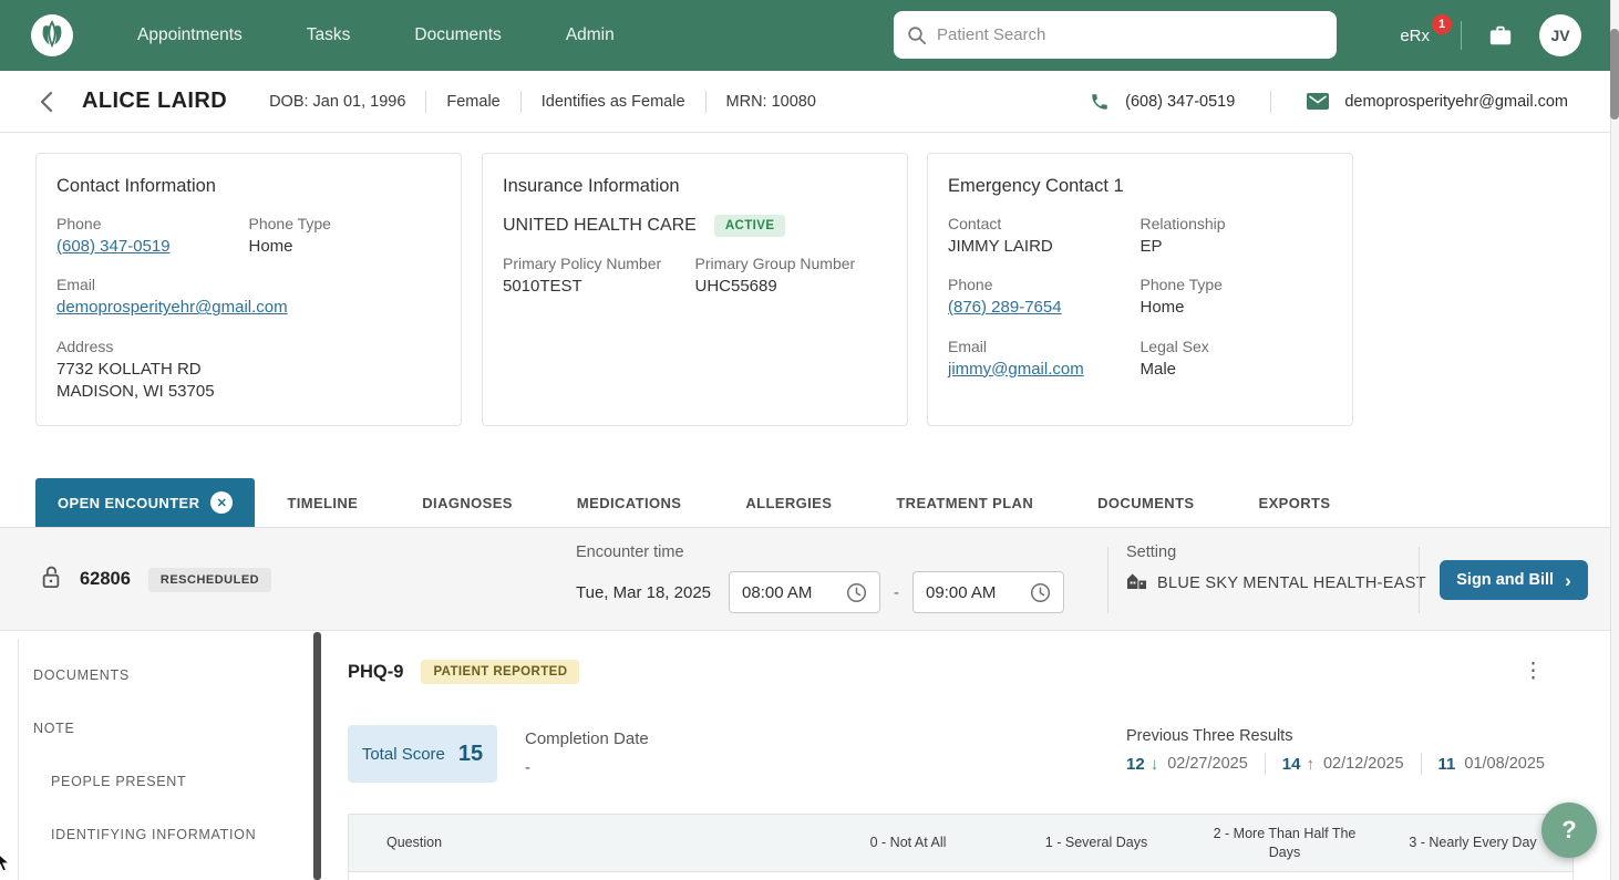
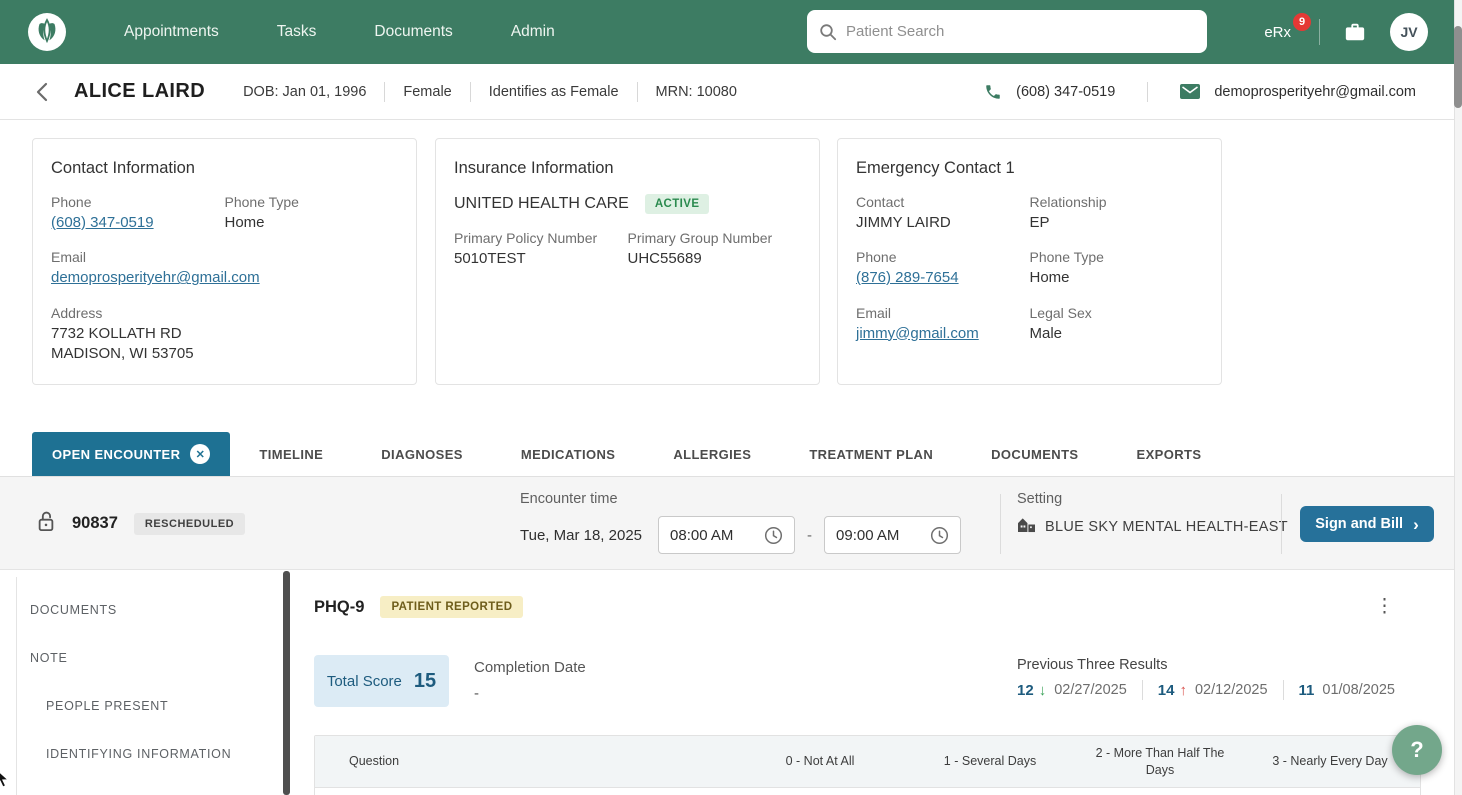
  Appointments
  Tasks
  Documents
  Admin
  Patient Search
  eRx
- 1
+ 9
  JV
  ALICE LAIRD
  DOB: Jan 01, 1996
  Female
  Identifies as Female
  MRN: 10080
  (608) 347-0519
  demoprosperityehr@gmail.com
  Contact Information
  Phone
  (608) 347-0519
  Phone Type
  Home
  Email
  demoprosperityehr@gmail.com
  Address
  7732 KOLLATH RD
  MADISON, WI 53705
  Insurance Information
  UNITED HEALTH CARE
  ACTIVE
  Primary Policy Number
  5010TEST
  Primary Group Number
  UHC55689
  Emergency Contact 1
  Contact
  JIMMY LAIRD
  Relationship
  EP
  Phone
  (876) 289-7654
  Phone Type
  Home
  Email
  jimmy@gmail.com
  Legal Sex
  Male
  OPEN ENCOUNTER
  ✕
  TIMELINE
  DIAGNOSES
  MEDICATIONS
  ALLERGIES
  TREATMENT PLAN
  DOCUMENTS
  EXPORTS
- 62806
+ 90837
  RESCHEDULED
  Encounter time
  Tue, Mar 18, 2025
  08:00 AM
  -
  09:00 AM
  Setting
  BLUE SKY MENTAL HEALTH-EAST
  Sign and Bill
  ›
  DOCUMENTS
  NOTE
  PEOPLE PRESENT
  IDENTIFYING INFORMATION
  PHQ-9
  PATIENT REPORTED
  ⋮
  Total Score
  15
  Completion Date
  -
  Previous Three Results
  12
  ↓
  02/27/2025
  14
  ↑
  02/12/2025
  11
  01/08/2025
  Question
  0 - Not At All
  1 - Several Days
  2 - More Than Half The Days
  3 - Nearly Every Day
  ?
